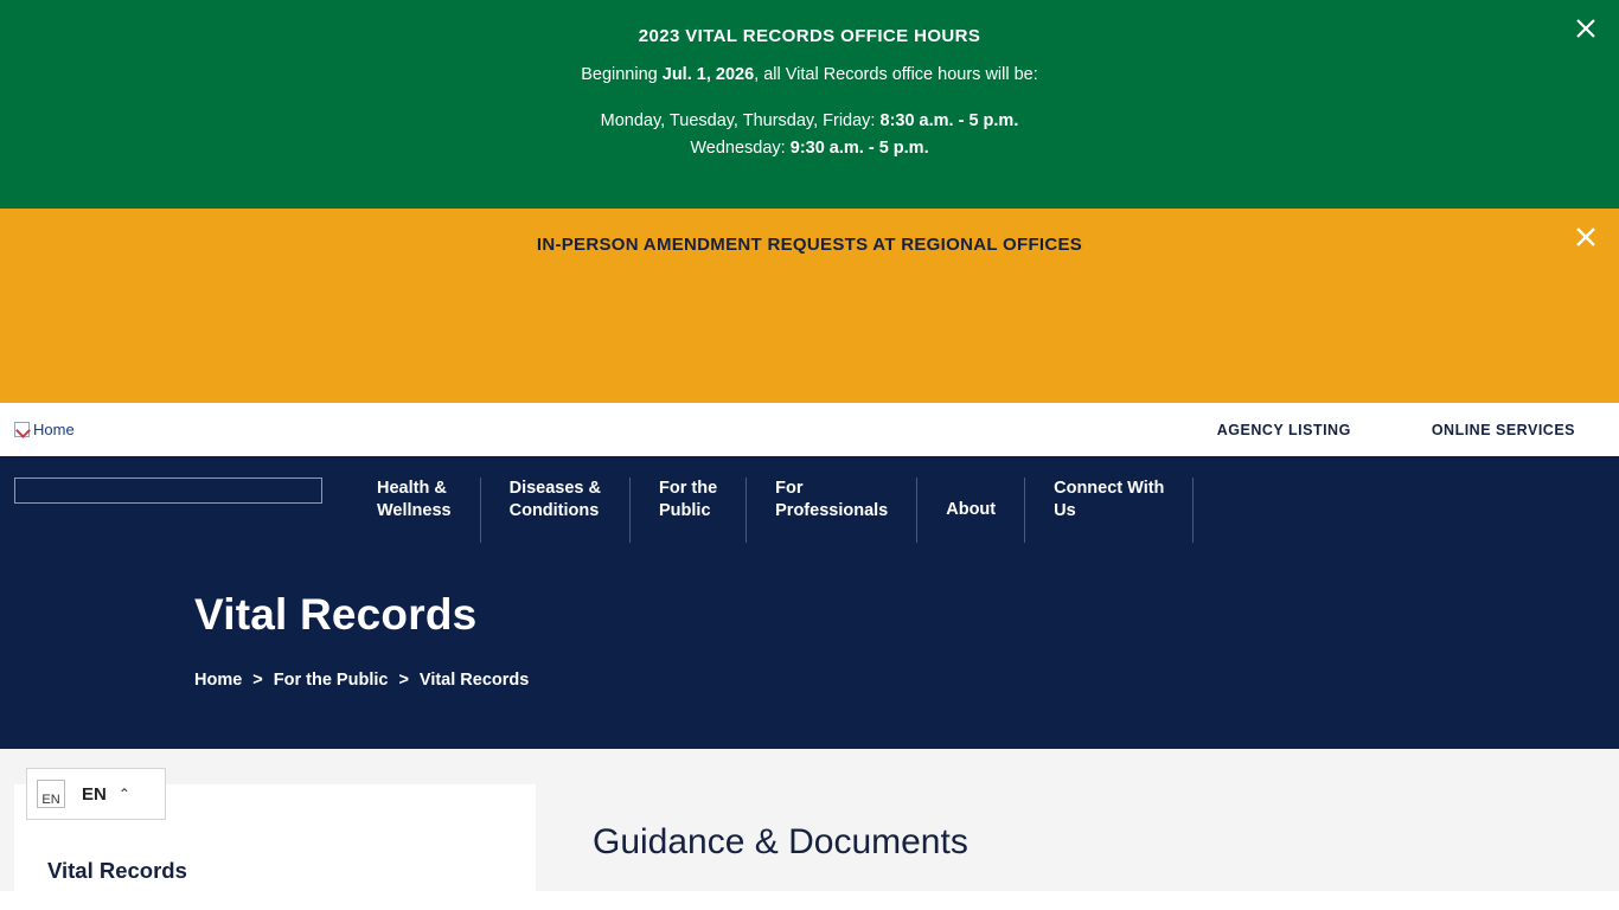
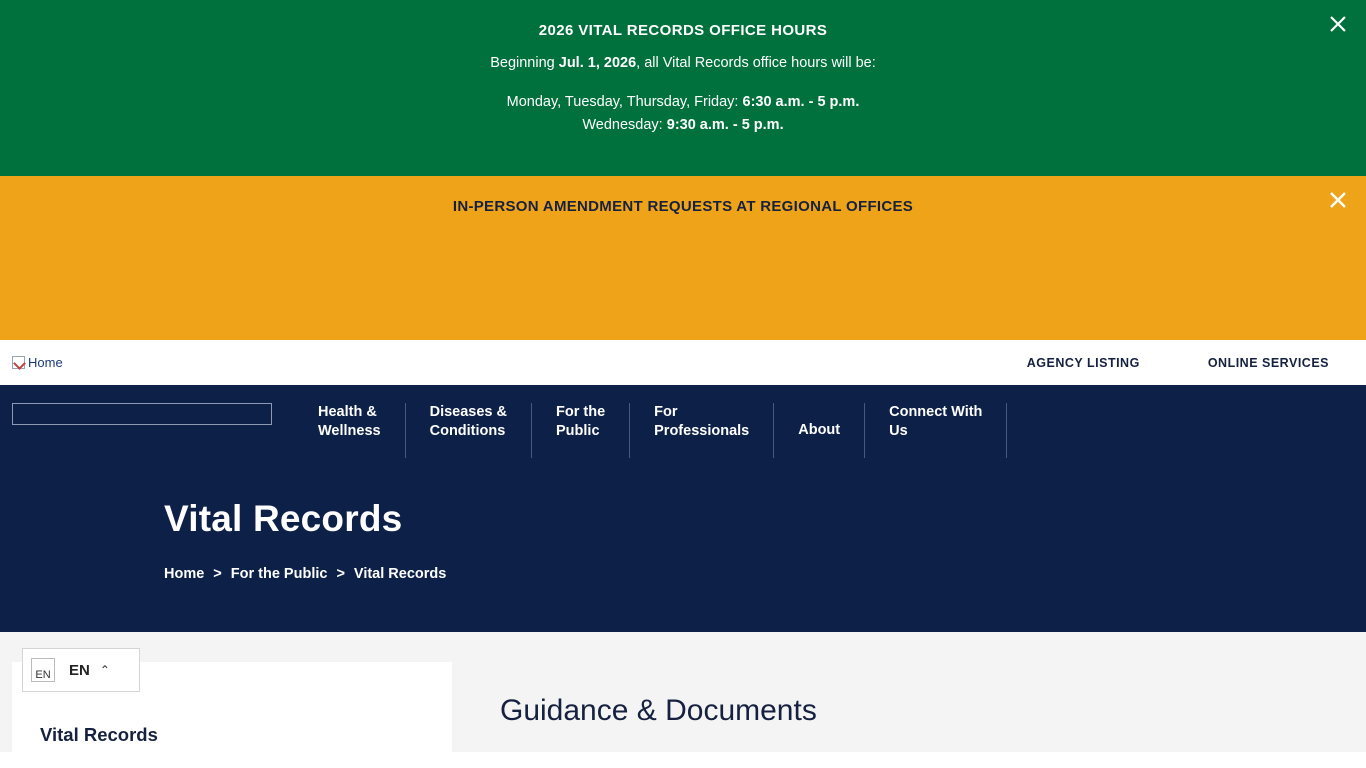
- 2023 VITAL RECORDS OFFICE HOURS
+ 2026 VITAL RECORDS OFFICE HOURS
  Beginning Jul. 1, 2026, all Vital Records office hours will be:
- Monday, Tuesday, Thursday, Friday: 8:30 a.m. - 5 p.m.
+ Monday, Tuesday, Thursday, Friday: 6:30 a.m. - 5 p.m.
  Wednesday: 9:30 a.m. - 5 p.m.
  IN-PERSON AMENDMENT REQUESTS AT REGIONAL OFFICES
  Home
  AGENCY LISTING
  ONLINE SERVICES
  Health &
  Wellness
  Diseases &
  Conditions
  For the
  Public
  For
  Professionals
  About
  Connect With
  Us
  Vital Records
  Home > For the Public > Vital Records
  Vital Records
  Guidance & Documents
  EN
  EN
  ⌃
